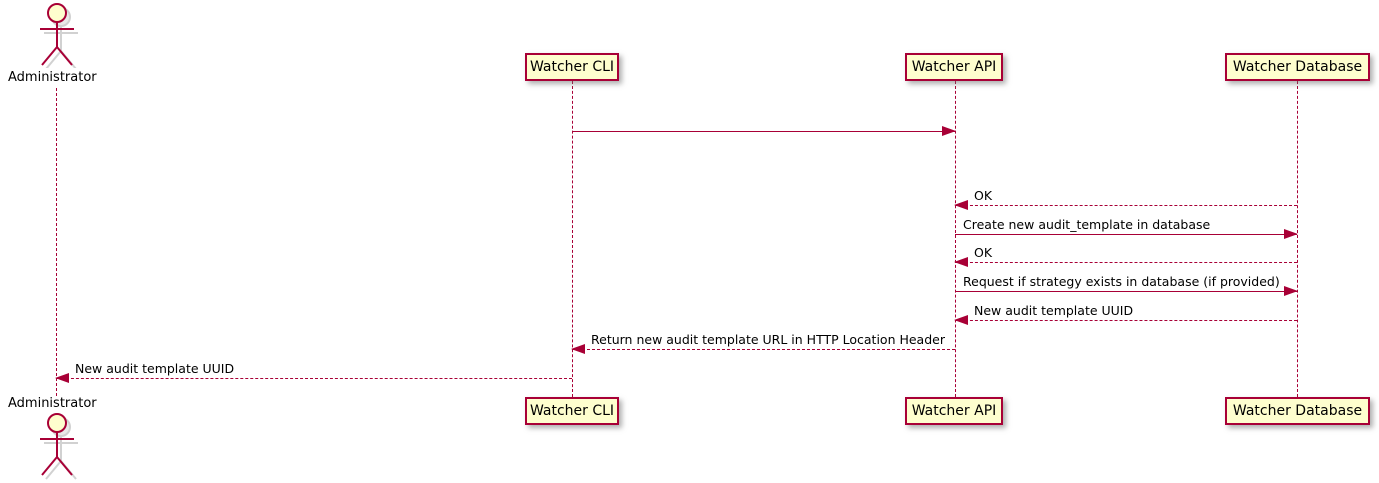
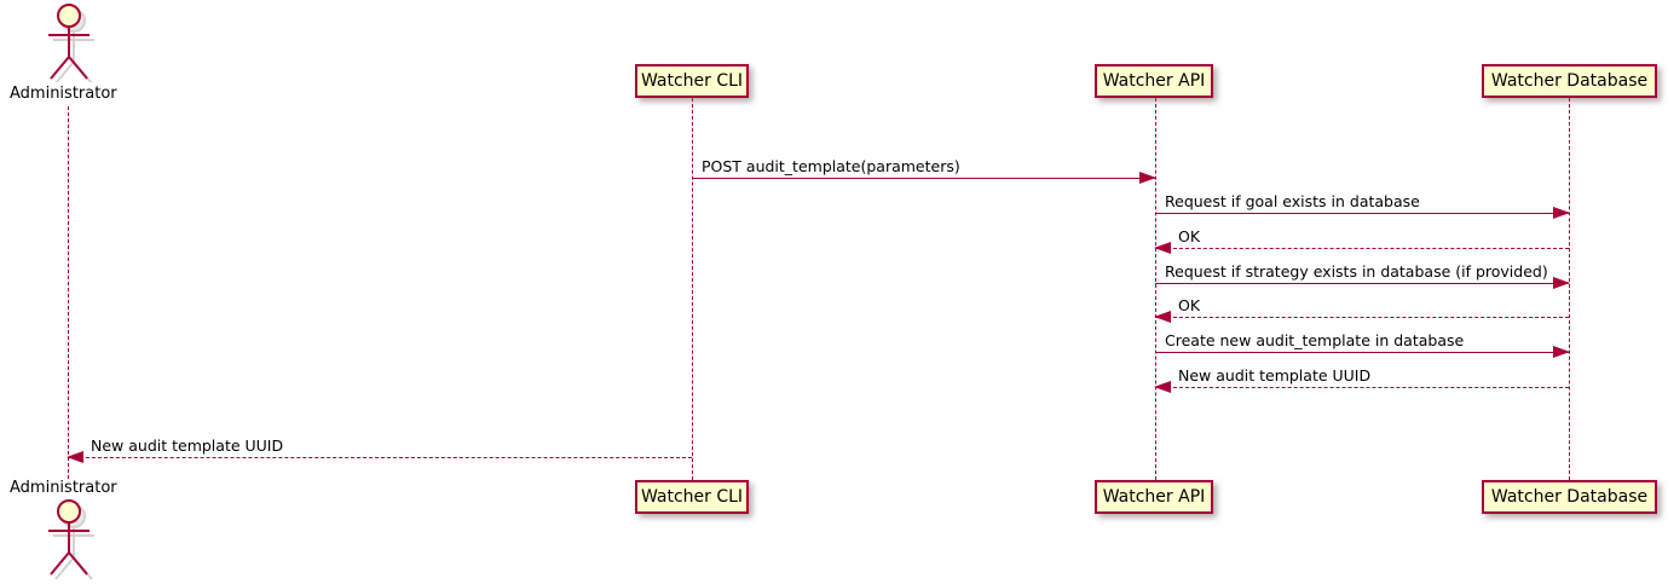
  Administrator
  Watcher CLI
  Watcher API
  Watcher Database
+ POST audit_template(parameters)
+ Request if goal exists in database
  OK
- Create new audit_template in database
+ Request if strategy exists in database (if provided)
  OK
- Request if strategy exists in database (if provided)
+ Create new audit_template in database
  New audit template UUID
- Return new audit template URL in HTTP Location Header
  New audit template UUID
  Administrator
  Watcher CLI
  Watcher API
  Watcher Database
